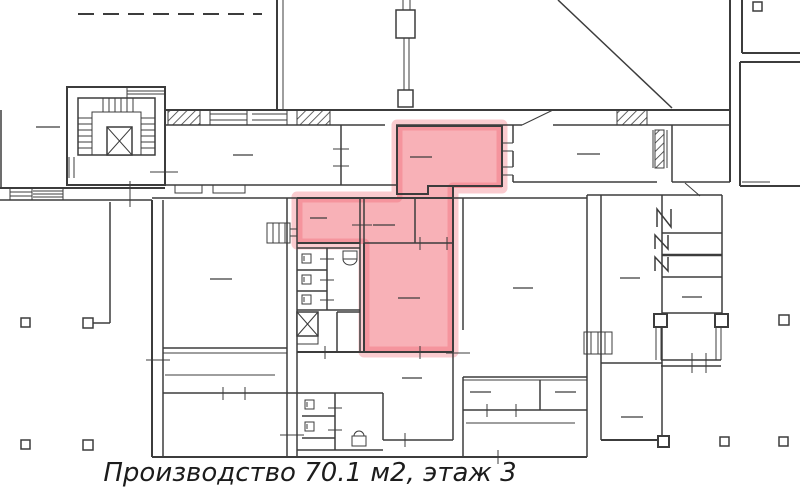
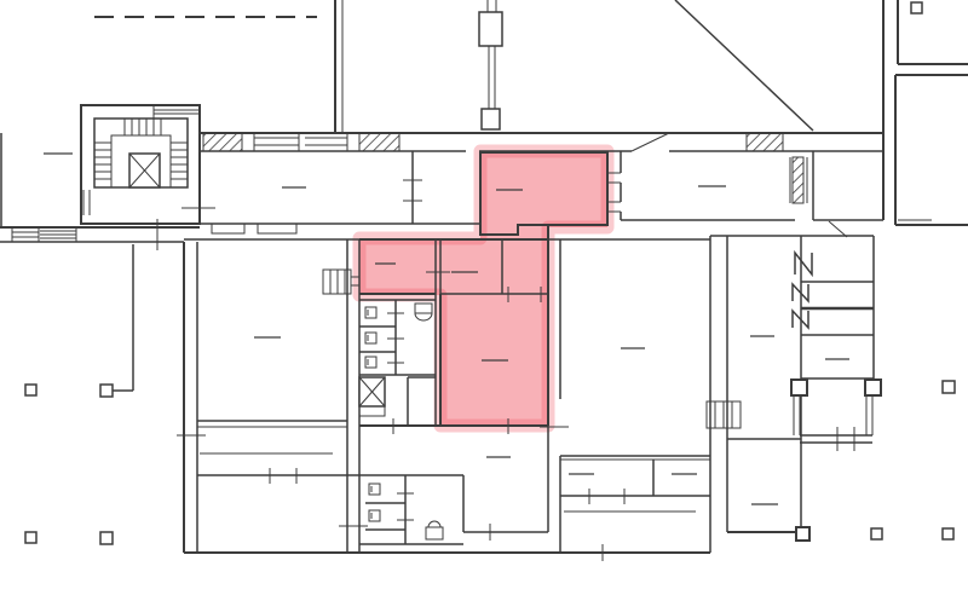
- Производство 70.1 м2, этаж 3
